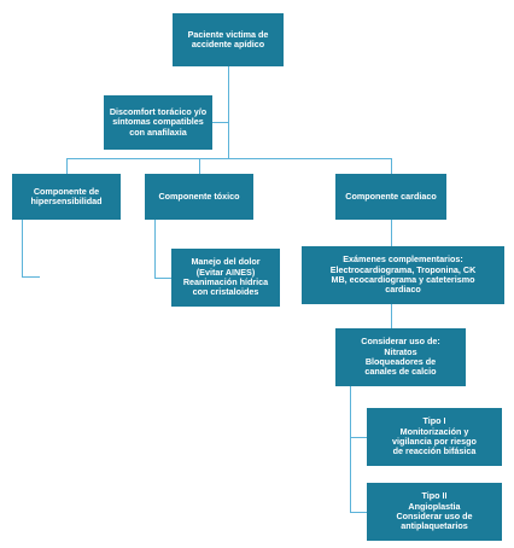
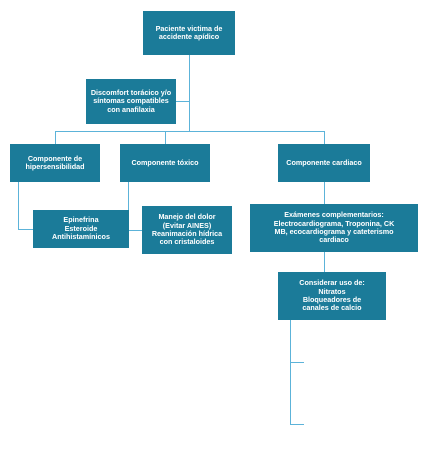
  Paciente victima de
  accidente apídico
  Discomfort torácico y/o
  síntomas compatibles
  con anafilaxia
  Componente de
  hipersensibilidad
  Componente tóxico
  Componente cardiaco
+ Epinefrina
+ Esteroide
+ Antihistamínicos
  Manejo del dolor
  (Evitar AINES)
  Reanimación hídrica
  con cristaloides
  Exámenes complementarios:
  Electrocardiograma, Troponina, CK
  MB, ecocardiograma y cateterismo
  cardiaco
  Considerar uso de:
  Nitratos
  Bloqueadores de
  canales de calcio
- Tipo I
- Monitorización y
- vigilancia por riesgo
- de reacción bifásica
- Tipo II
- Angioplastia
- Considerar uso de
- antiplaquetarios
